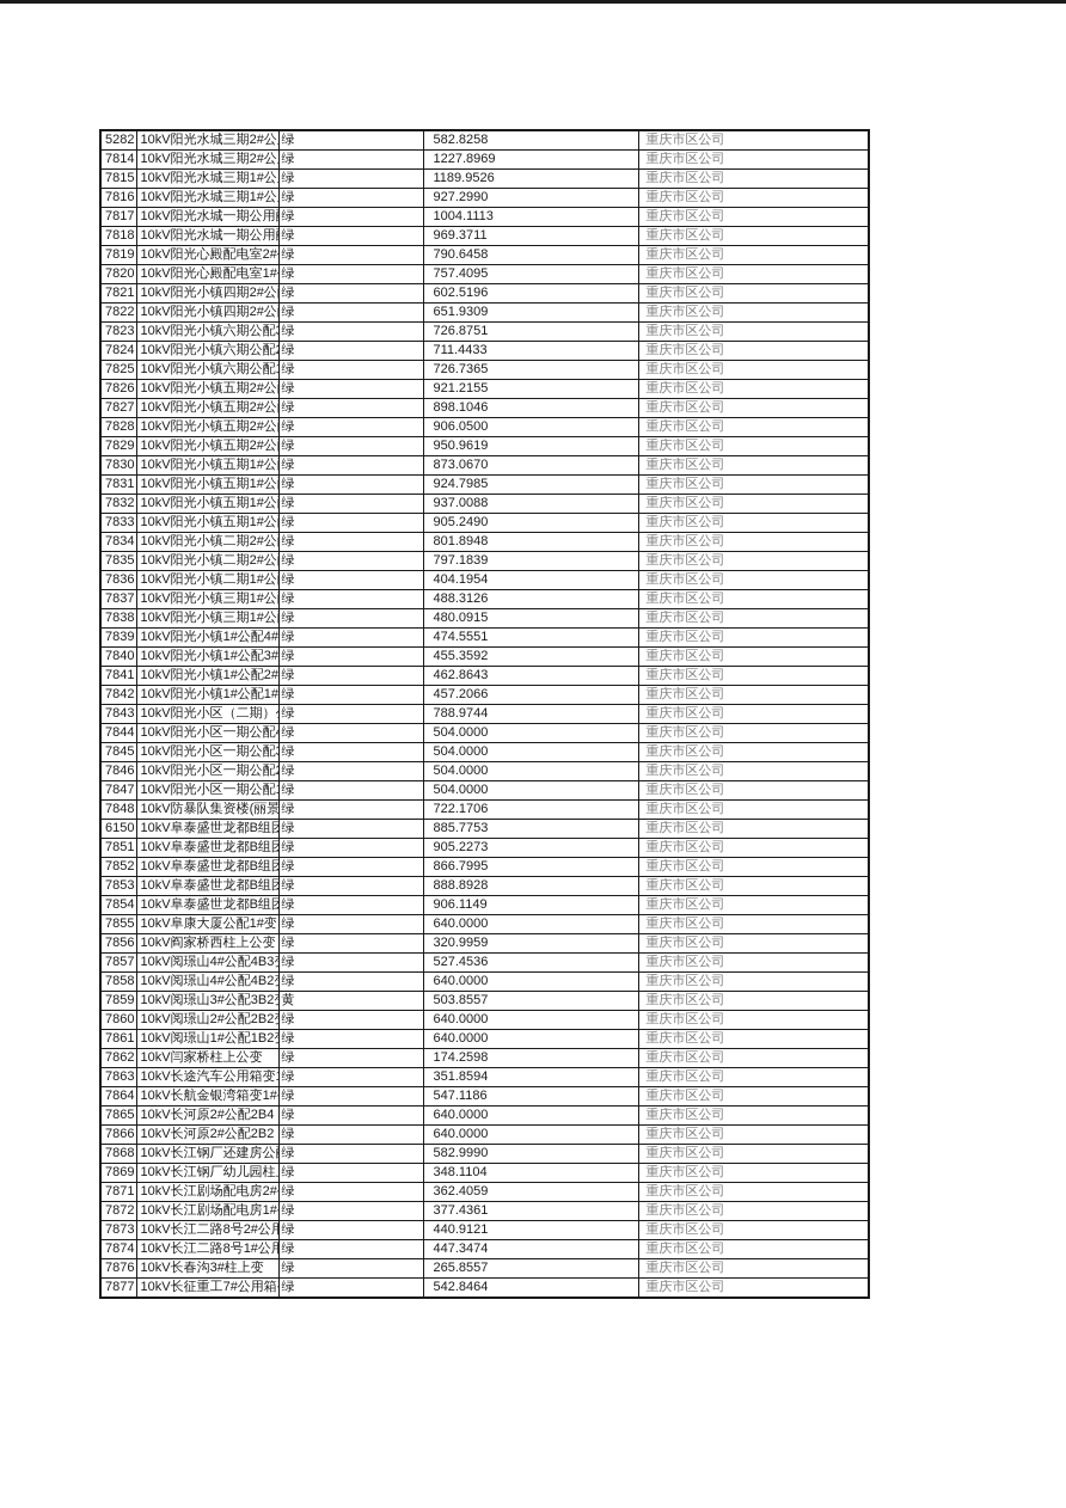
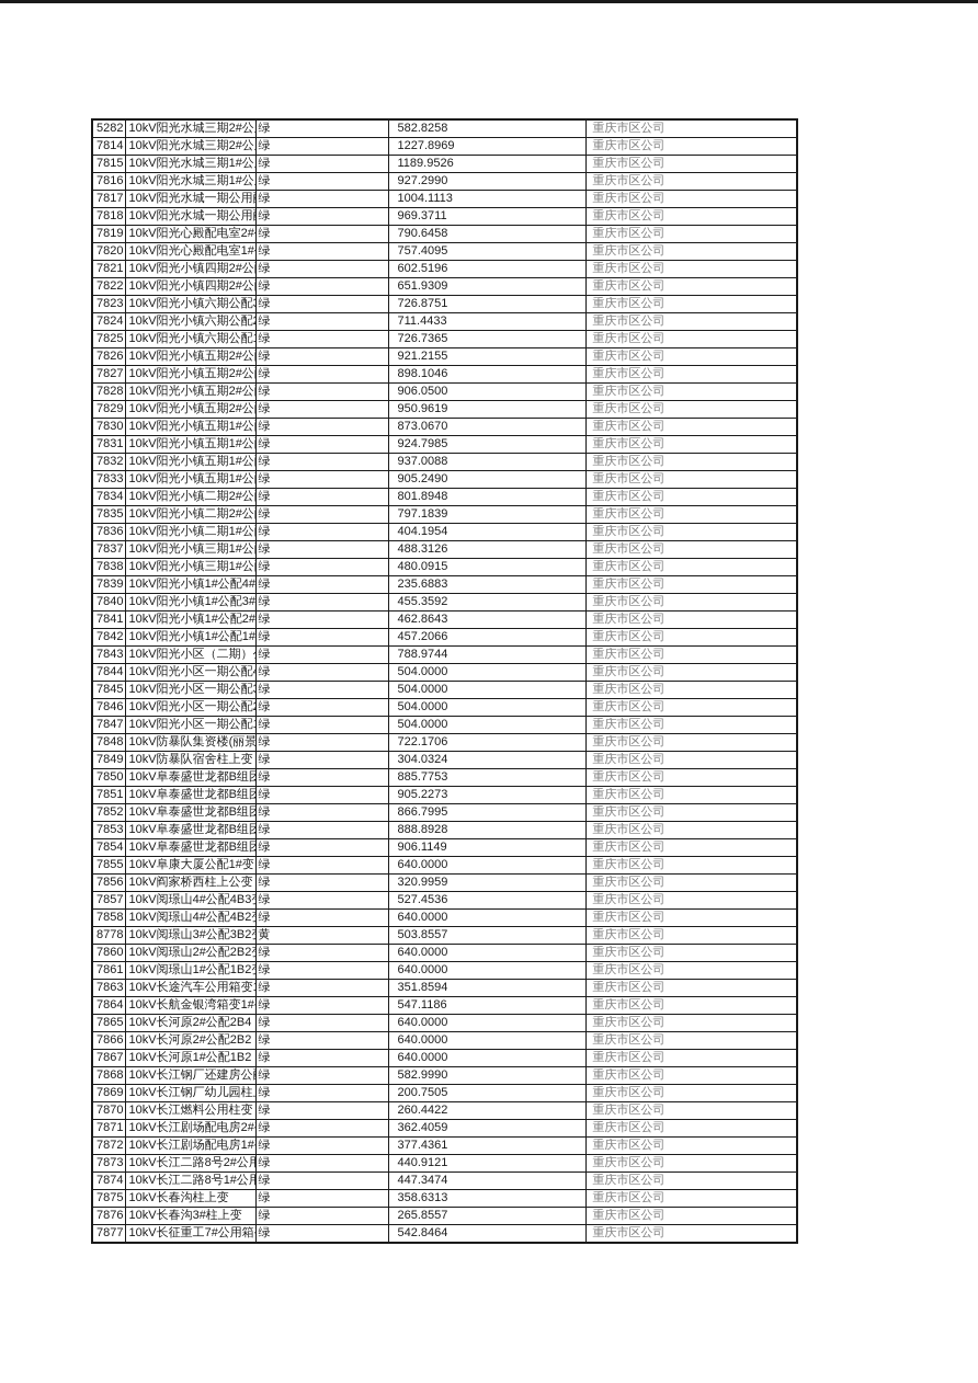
  5282	10kV阳光水城三期2#公	绿	582.8258	重庆市区公司
  7814	10kV阳光水城三期2#公	绿	1227.8969	重庆市区公司
  7815	10kV阳光水城三期1#公	绿	1189.9526	重庆市区公司
  7816	10kV阳光水城三期1#公	绿	927.2990	重庆市区公司
  7817	10kV阳光水城一期公用	绿	1004.1113	重庆市区公司
  7818	10kV阳光水城一期公用	绿	969.3711	重庆市区公司
  7819	10kV阳光心殿配电室2#	绿	790.6458	重庆市区公司
  7820	10kV阳光心殿配电室1#	绿	757.4095	重庆市区公司
  7821	10kV阳光小镇四期2#公	绿	602.5196	重庆市区公司
  7822	10kV阳光小镇四期2#公	绿	651.9309	重庆市区公司
  7823	10kV阳光小镇六期公配	绿	726.8751	重庆市区公司
  7824	10kV阳光小镇六期公配	绿	711.4433	重庆市区公司
  7825	10kV阳光小镇六期公配	绿	726.7365	重庆市区公司
  7826	10kV阳光小镇五期2#公	绿	921.2155	重庆市区公司
  7827	10kV阳光小镇五期2#公	绿	898.1046	重庆市区公司
  7828	10kV阳光小镇五期2#公	绿	906.0500	重庆市区公司
  7829	10kV阳光小镇五期2#公	绿	950.9619	重庆市区公司
  7830	10kV阳光小镇五期1#公	绿	873.0670	重庆市区公司
  7831	10kV阳光小镇五期1#公	绿	924.7985	重庆市区公司
  7832	10kV阳光小镇五期1#公	绿	937.0088	重庆市区公司
  7833	10kV阳光小镇五期1#公	绿	905.2490	重庆市区公司
  7834	10kV阳光小镇二期2#公	绿	801.8948	重庆市区公司
  7835	10kV阳光小镇二期2#公	绿	797.1839	重庆市区公司
  7836	10kV阳光小镇二期1#公	绿	404.1954	重庆市区公司
  7837	10kV阳光小镇三期1#公	绿	488.3126	重庆市区公司
  7838	10kV阳光小镇三期1#公	绿	480.0915	重庆市区公司
- 7839	10kV阳光小镇1#公配4#	绿	474.5551	重庆市区公司
+ 7839	10kV阳光小镇1#公配4#	绿	235.6883	重庆市区公司
  7840	10kV阳光小镇1#公配3#	绿	455.3592	重庆市区公司
  7841	10kV阳光小镇1#公配2#	绿	462.8643	重庆市区公司
  7842	10kV阳光小镇1#公配1#	绿	457.2066	重庆市区公司
  7843	10kV阳光小区（二期）	绿	788.9744	重庆市区公司
  7844	10kV阳光小区一期公配	绿	504.0000	重庆市区公司
  7845	10kV阳光小区一期公配	绿	504.0000	重庆市区公司
  7846	10kV阳光小区一期公配	绿	504.0000	重庆市区公司
  7847	10kV阳光小区一期公配	绿	504.0000	重庆市区公司
  7848	10kV防暴队集资楼(丽景	绿	722.1706	重庆市区公司
+ 7849	10kV防暴队宿舍柱上变	绿	304.0324	重庆市区公司
- 6150	10kV阜泰盛世龙都B组团	绿	885.7753	重庆市区公司
+ 7850	10kV阜泰盛世龙都B组团	绿	885.7753	重庆市区公司
  7851	10kV阜泰盛世龙都B组团	绿	905.2273	重庆市区公司
  7852	10kV阜泰盛世龙都B组团	绿	866.7995	重庆市区公司
  7853	10kV阜泰盛世龙都B组团	绿	888.8928	重庆市区公司
  7854	10kV阜泰盛世龙都B组团	绿	906.1149	重庆市区公司
  7855	10kV阜康大厦公配1#变	绿	640.0000	重庆市区公司
  7856	10kV阎家桥西柱上公变	绿	320.9959	重庆市区公司
  7857	10kV阅璟山4#公配4B3	绿	527.4536	重庆市区公司
  7858	10kV阅璟山4#公配4B2	绿	640.0000	重庆市区公司
- 7859	10kV阅璟山3#公配3B2	黄	503.8557	重庆市区公司
+ 8778	10kV阅璟山3#公配3B2	黄	503.8557	重庆市区公司
  7860	10kV阅璟山2#公配2B2	绿	640.0000	重庆市区公司
  7861	10kV阅璟山1#公配1B2	绿	640.0000	重庆市区公司
- 7862	10kV闫家桥柱上公变	绿	174.2598	重庆市区公司
  7863	10kV长途汽车公用箱变	绿	351.8594	重庆市区公司
  7864	10kV长航金银湾箱变1#	绿	547.1186	重庆市区公司
  7865	10kV长河原2#公配2B4	绿	640.0000	重庆市区公司
  7866	10kV长河原2#公配2B2	绿	640.0000	重庆市区公司
+ 7867	10kV长河原1#公配1B2	绿	640.0000	重庆市区公司
  7868	10kV长江钢厂还建房公	绿	582.9990	重庆市区公司
- 7869	10kV长江钢厂幼儿园柱	绿	348.1104	重庆市区公司
+ 7869	10kV长江钢厂幼儿园柱	绿	200.7505	重庆市区公司
+ 7870	10kV长江燃料公用柱变	绿	260.4422	重庆市区公司
  7871	10kV长江剧场配电房2#	绿	362.4059	重庆市区公司
  7872	10kV长江剧场配电房1#	绿	377.4361	重庆市区公司
  7873	10kV长江二路8号2#公用	绿	440.9121	重庆市区公司
  7874	10kV长江二路8号1#公用	绿	447.3474	重庆市区公司
+ 7875	10kV长春沟柱上变	绿	358.6313	重庆市区公司
  7876	10kV长春沟3#柱上变	绿	265.8557	重庆市区公司
  7877	10kV长征重工7#公用箱	绿	542.8464	重庆市区公司
